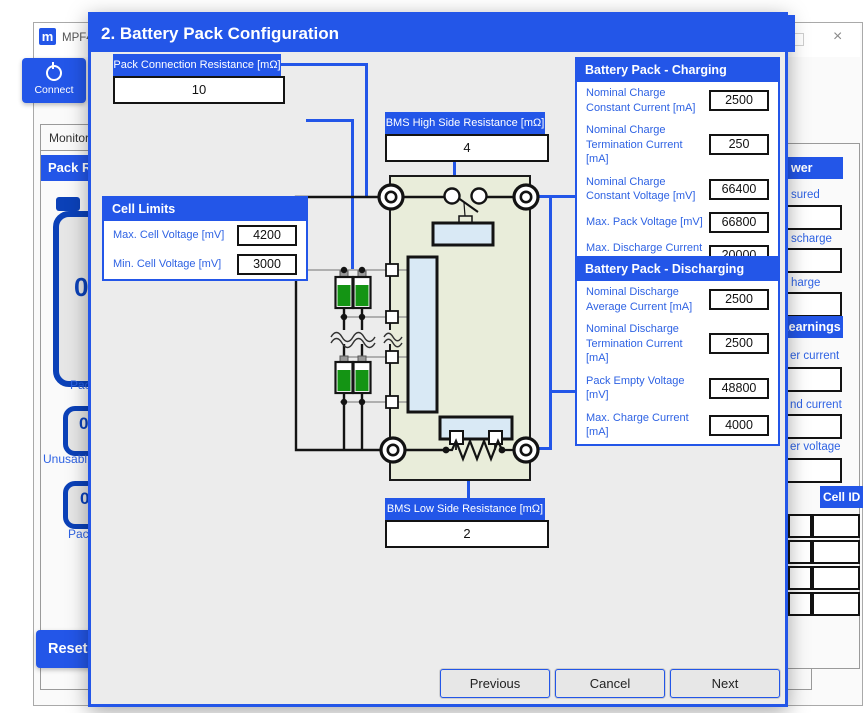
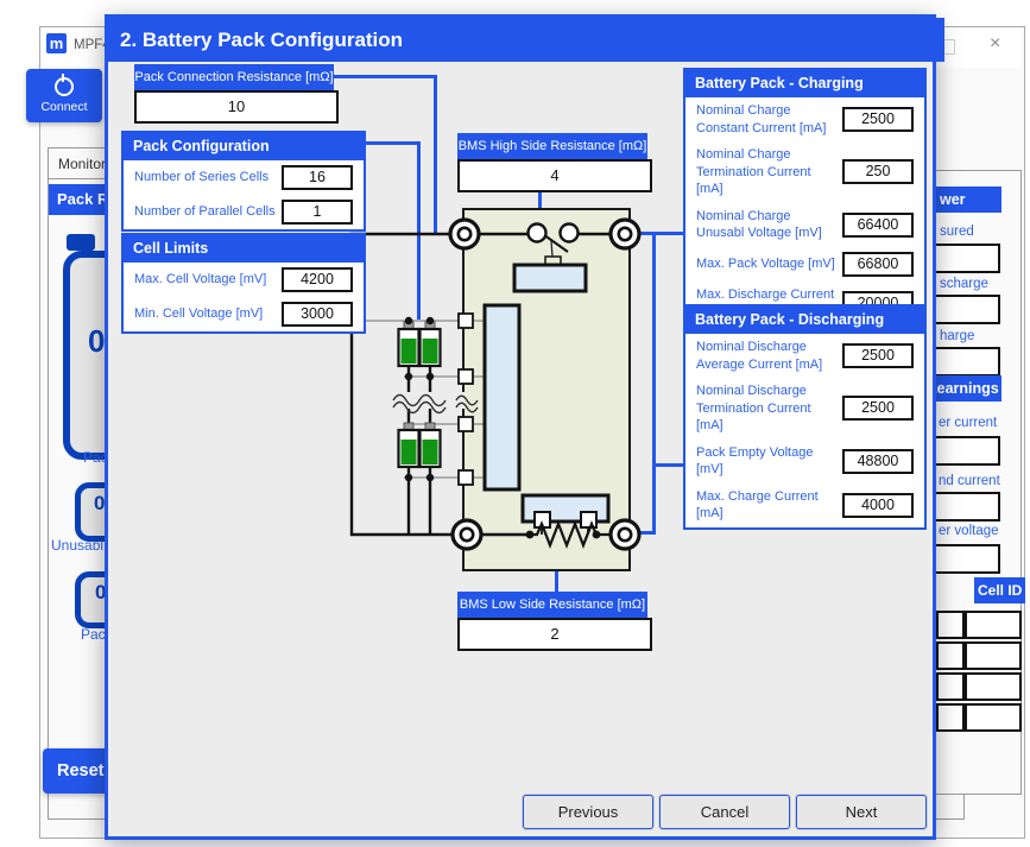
  m
  ×
  Connect
  Pack R
  0
  0
  Unusabl
  0
  Pac
  Reset
  wer
  sured
  scharge
  harge
  earnings
  er current
  nd current
  er voltage
  Cell ID
  2. Battery Pack Configuration
  Pack Connection Resistance [mΩ]
  10
+ Pack Configuration
+ Number of Series Cells
+ 16
+ Number of Parallel Cells
+ 1
  Cell Limits
  Max. Cell Voltage [mV]
  4200
  Min. Cell Voltage [mV]
  3000
  BMS High Side Resistance [mΩ]
  4
  BMS Low Side Resistance [mΩ]
  2
  Battery Pack - Charging
  Nominal Charge Constant Current [mA]
  2500
  Nominal Charge Termination Current [mA]
  250
- Nominal Charge Constant Voltage [mV]
+ Nominal Charge Unusabl Voltage [mV]
  66400
  Max. Pack Voltage [mV]
  66800
  Max. Discharge Current
  20000
  Battery Pack - Discharging
  Nominal Discharge Average Current [mA]
  2500
  Nominal Discharge Termination Current [mA]
  2500
  Pack Empty Voltage [mV]
  48800
  Max. Charge Current [mA]
  4000
  Previous
  Cancel
  Next
